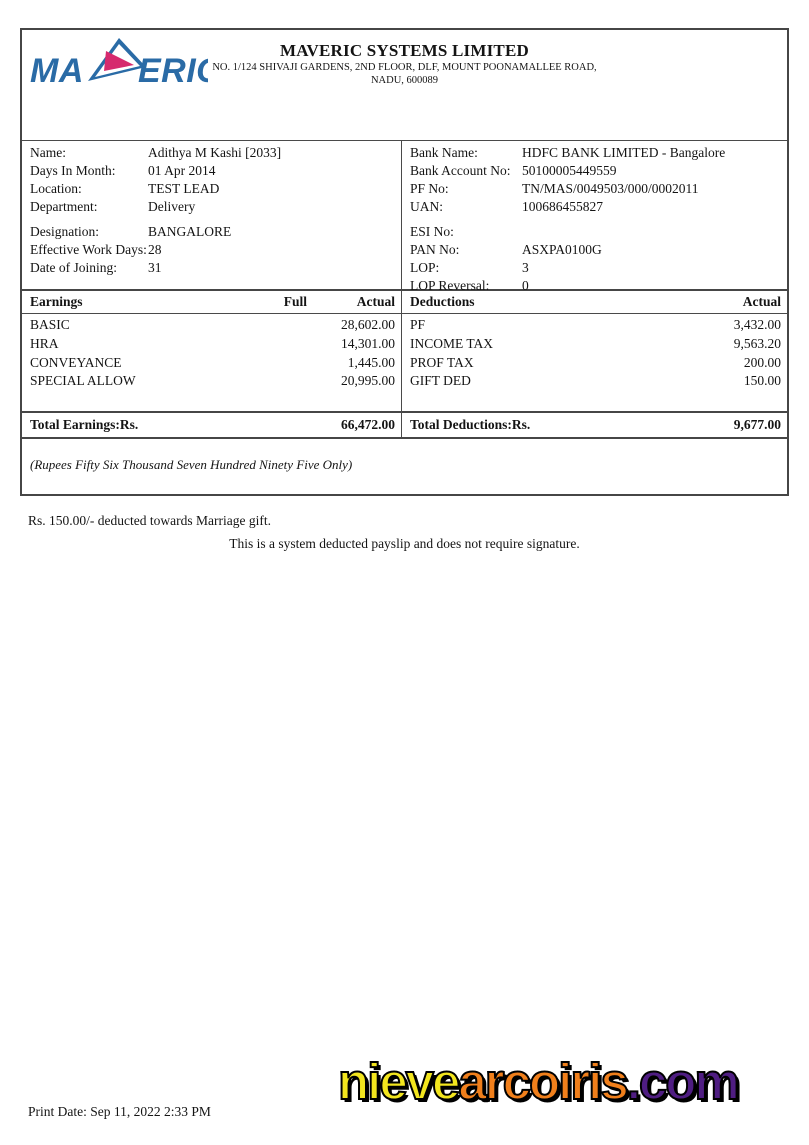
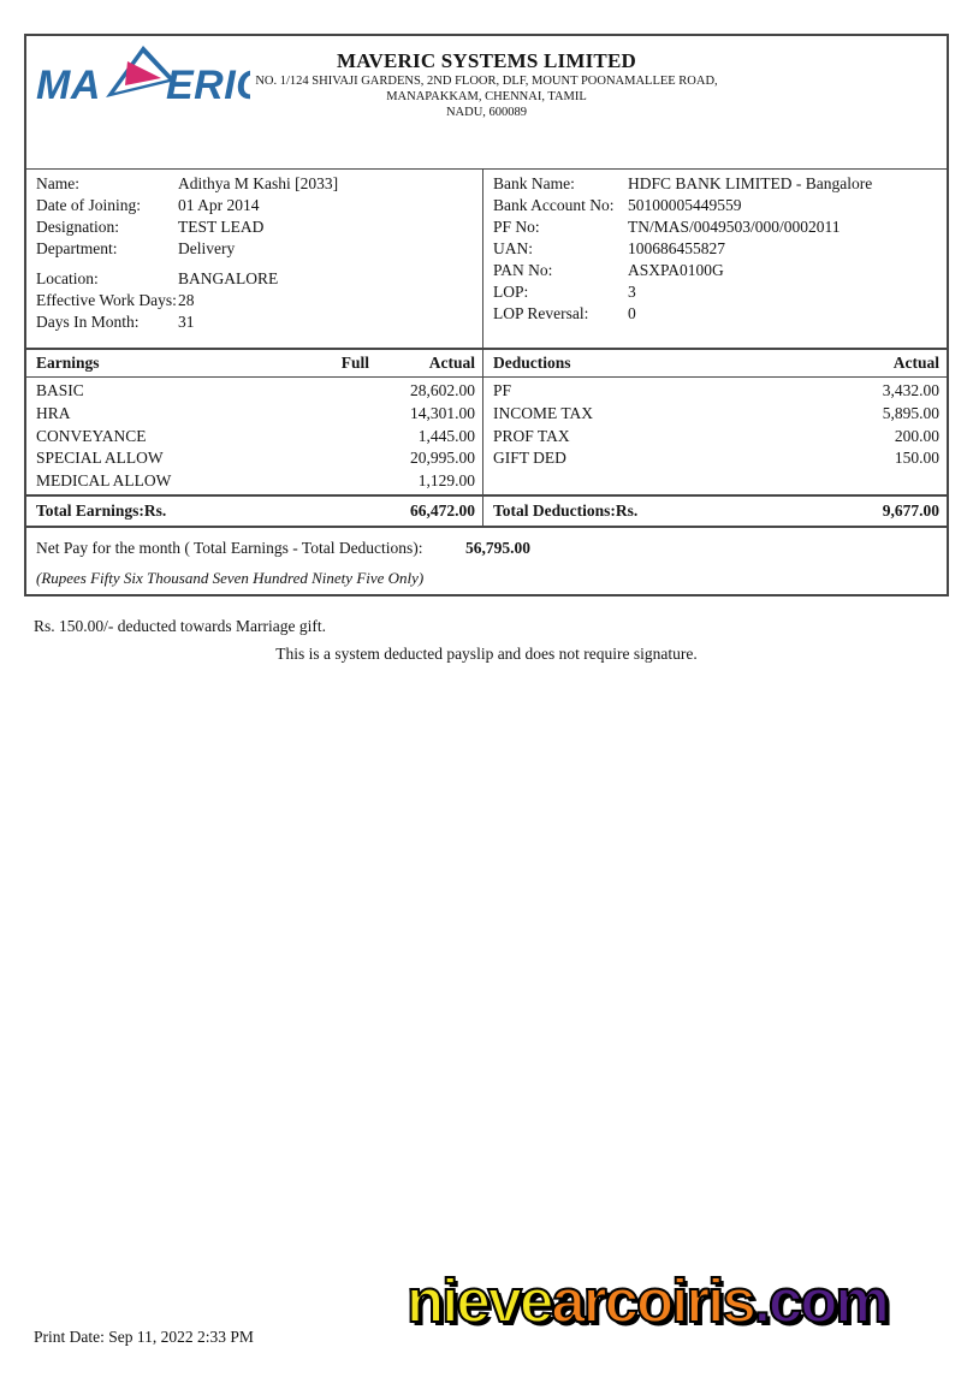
  MA
  ERI
  MAVERIC SYSTEMS LIMITED
  NO. 1/124 SHIVAJI GARDENS, 2ND FLOOR, DLF, MOUNT POONAMALLEE ROAD,
+ MANAPAKKAM, CHENNAI, TAMIL
  NADU, 600089
  Name:
  Adithya M Kashi [2033]
- Days In Month:
+ Date of Joining:
  01 Apr 2014
- Location:
+ Designation:
  TEST LEAD
  Department:
  Delivery
- Designation:
+ Location:
  BANGALORE
  Effective Work Days:
  28
- Date of Joining:
+ Days In Month:
  31
  Bank Name:
  HDFC BANK LIMITED - Bangalore
  Bank Account No:
  50100005449559
  PF No:
  TN/MAS/0049503/000/0002011
  UAN:
  100686455827
- ESI No:
  PAN No:
  ASXPA0100G
  LOP:
  3
  LOP Reversal:
  0
  Earnings
  Full
  Actual
  BASIC
  28,602.00
  HRA
  14,301.00
  CONVEYANCE
  1,445.00
  SPECIAL ALLOW
  20,995.00
+ MEDICAL ALLOW
+ 1,129.00
  Total Earnings:Rs.
  66,472.00
  Deductions
  Actual
  PF
  3,432.00
  INCOME TAX
- 9,563.20
+ 5,895.00
  PROF TAX
  200.00
  GIFT DED
  150.00
  Total Deductions:Rs.
  9,677.00
+ Net Pay for the month ( Total Earnings - Total Deductions):
+ 56,795.00
  (Rupees Fifty Six Thousand Seven Hundred Ninety Five Only)
  Rs. 150.00/- deducted towards Marriage gift.
  This is a system deducted payslip and does not require signature.
  nievearcoiris.com
  Print Date: Sep 11, 2022 2:33 PM
